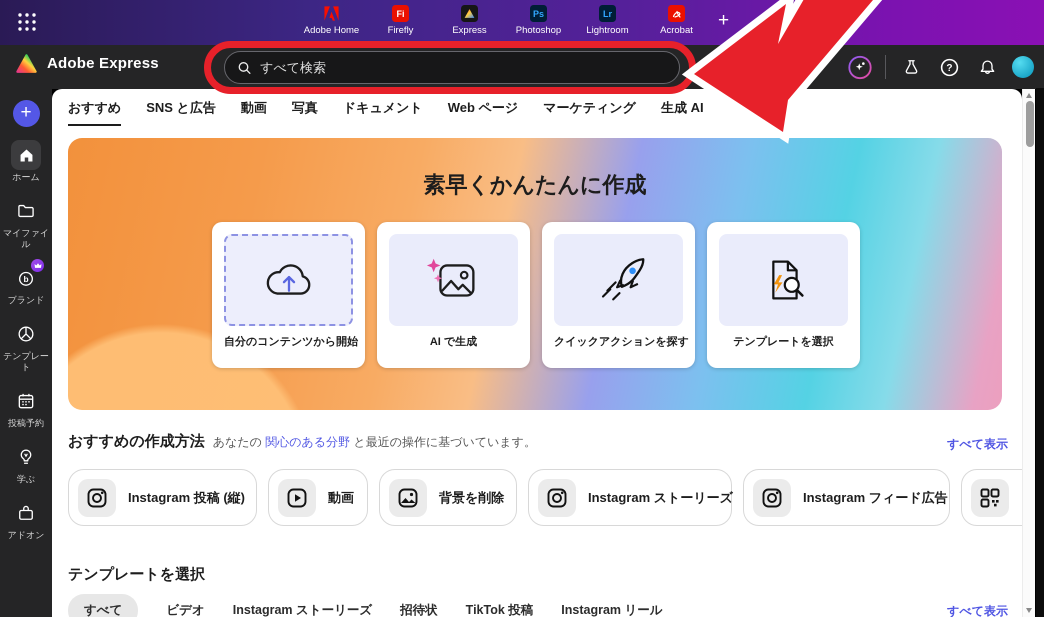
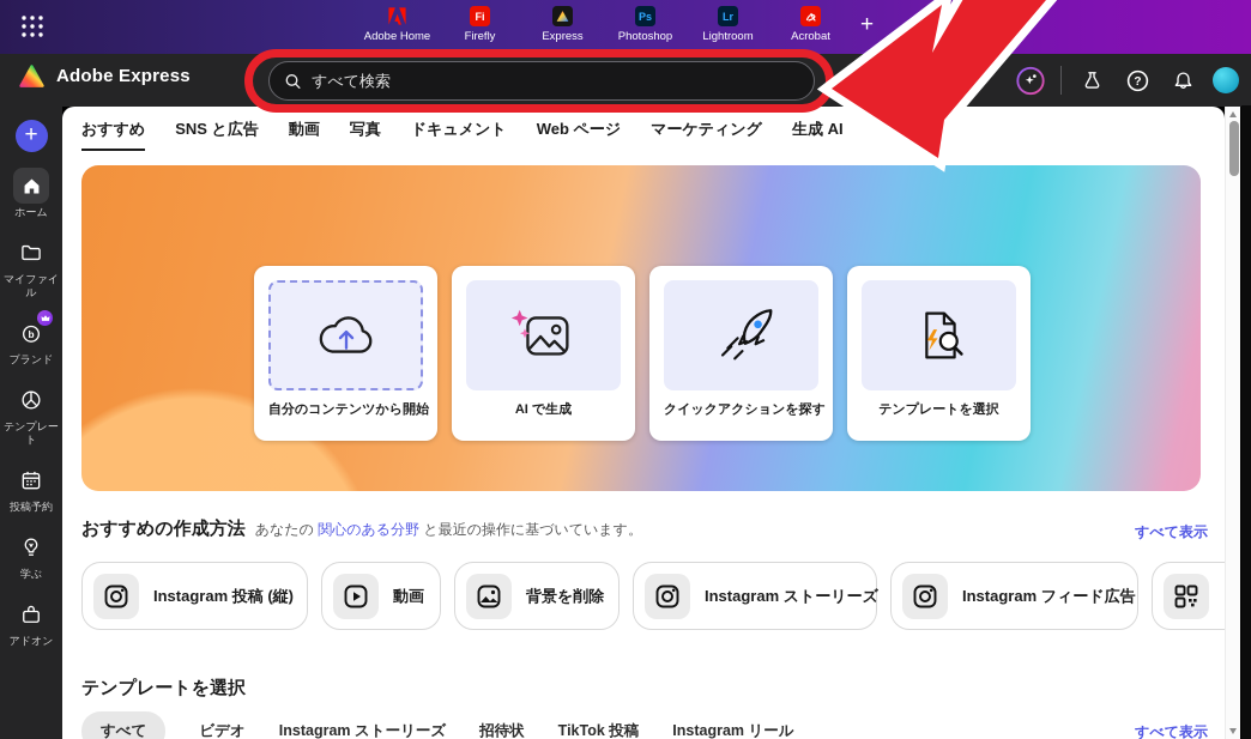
  Adobe Home
  Fi
  Firefly
  Express
  Ps
  Photoshop
  Lr
  Lightroom
  Acrobat
  +
  Adobe Express
  すべて検索
  ?
  +
  ホーム
  マイファイル
  b
  ブランド
  テンプレート
  投稿予約
  学ぶ
  アドオン
  おすすめ
  SNS と広告
  動画
  写真
  ドキュメント
  Web ページ
  マーケティング
  生成 AI
- 素早くかんたんに作成
  自分のコンテンツから開始
  AI で生成
  クイックアクションを探
  テンプレートを選択
  おすすめの作成方法
  あなたの 関心のある分野 と最近の操作に基づいています。
  すべて表示
  Instagram 投稿 (縦)
  動画
  背景を削除
  Instagram ストーリーズ
  Instagram フィード広告
  テンプレートを選択
  すべて表示
  すべて
  ビデオ
  Instagram ストーリーズ
  招待状
  TikTok 投稿
  Instagram リール
